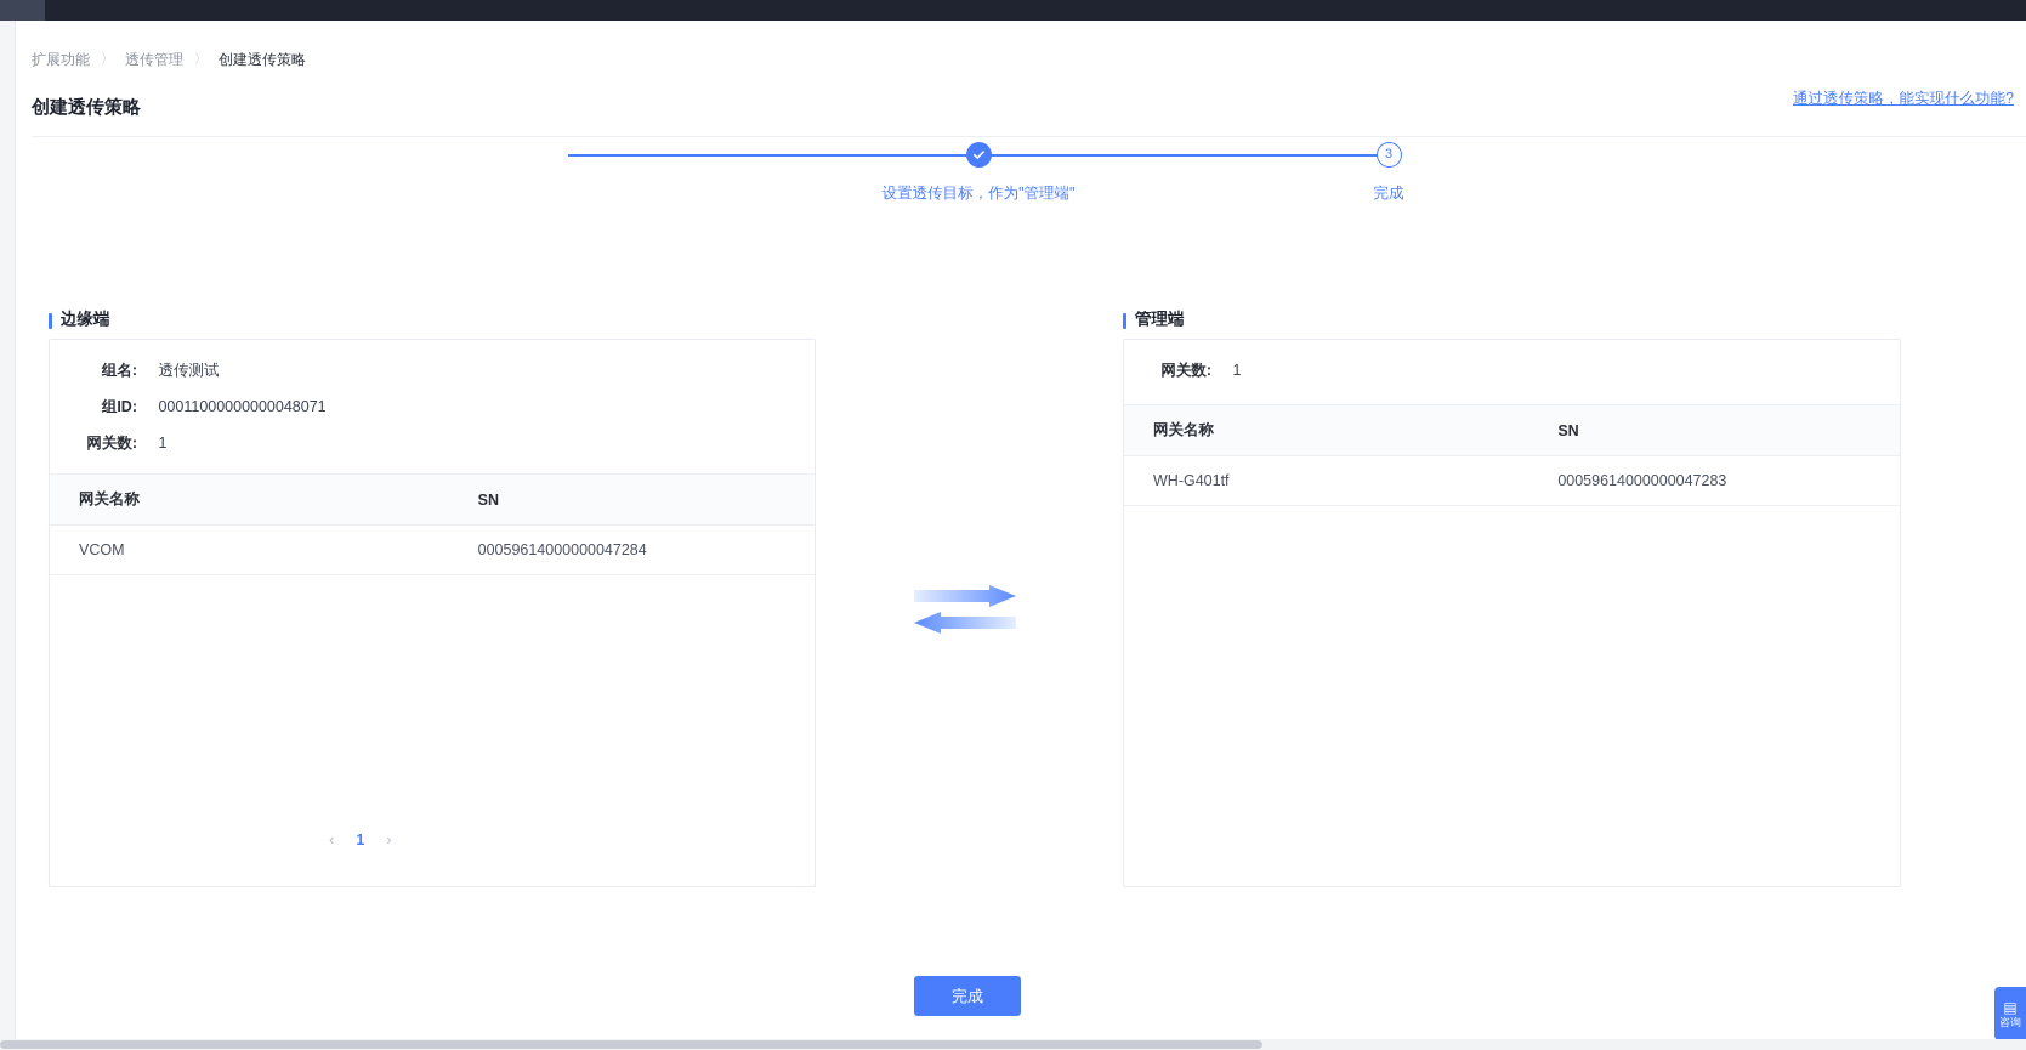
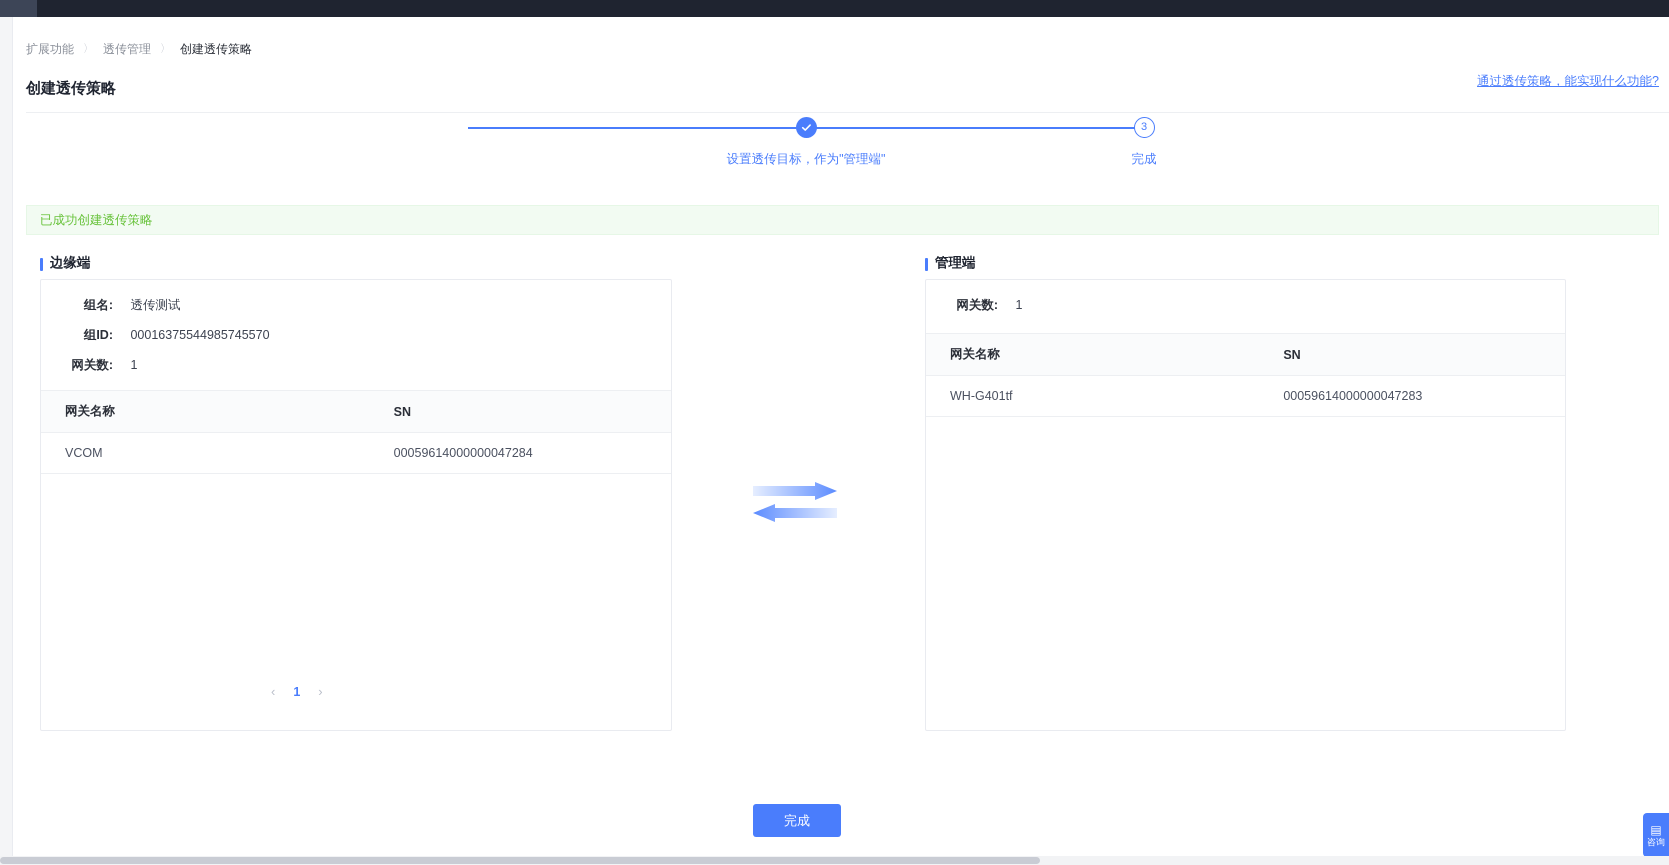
  扩展功能
  〉
  透传管理
  〉
  创建透传策略
  创建透传策略
  通过透传策略，能实现什么功能?
  设置透传目标，作为"管理端"
  3
  完成
+ 已成功创建透传策略
  边缘端
  组名: 透传测试
- 组ID: 00011000000000048071
+ 组ID: 00016375544985745570
  网关数: 1
  网关名称	SN
  VCOM	00059614000000047284
  ‹
  1
  ›
  管理端
  网关数: 1
  网关名称	SN
  WH-G401tf	00059614000000047283
  完成
  ▤
  咨询
